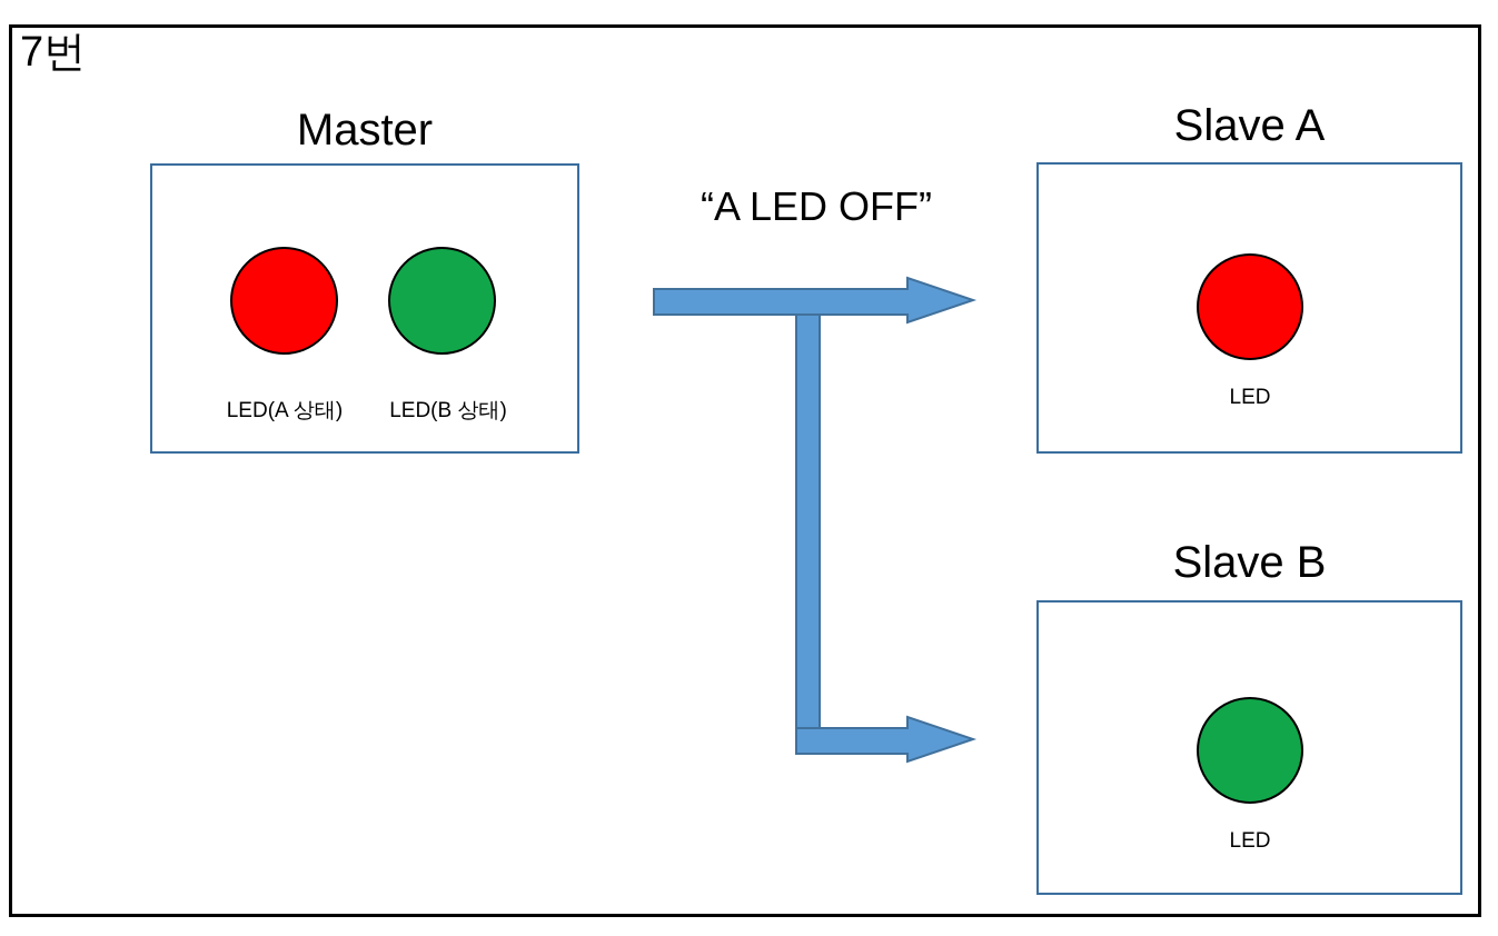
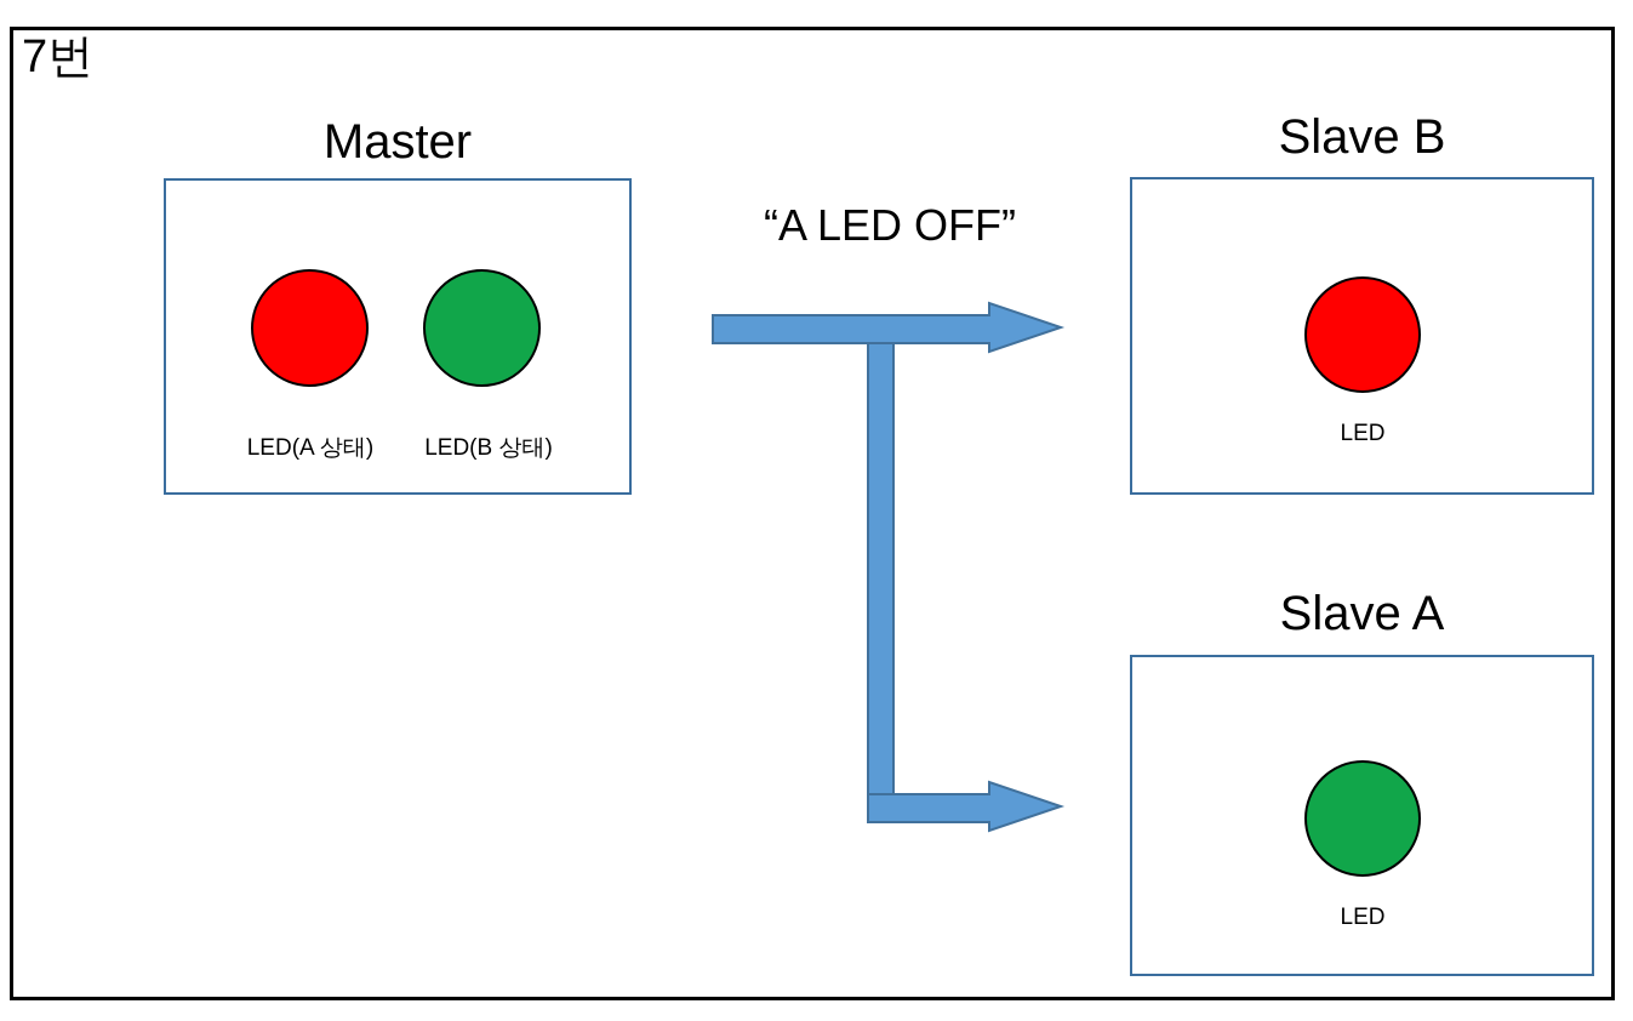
  7번
  Master
  LED(A 상태)
  LED(B 상태)
- Slave A
+ Slave B
  LED
- Slave B
+ Slave A
  LED
  “A LED OFF”
